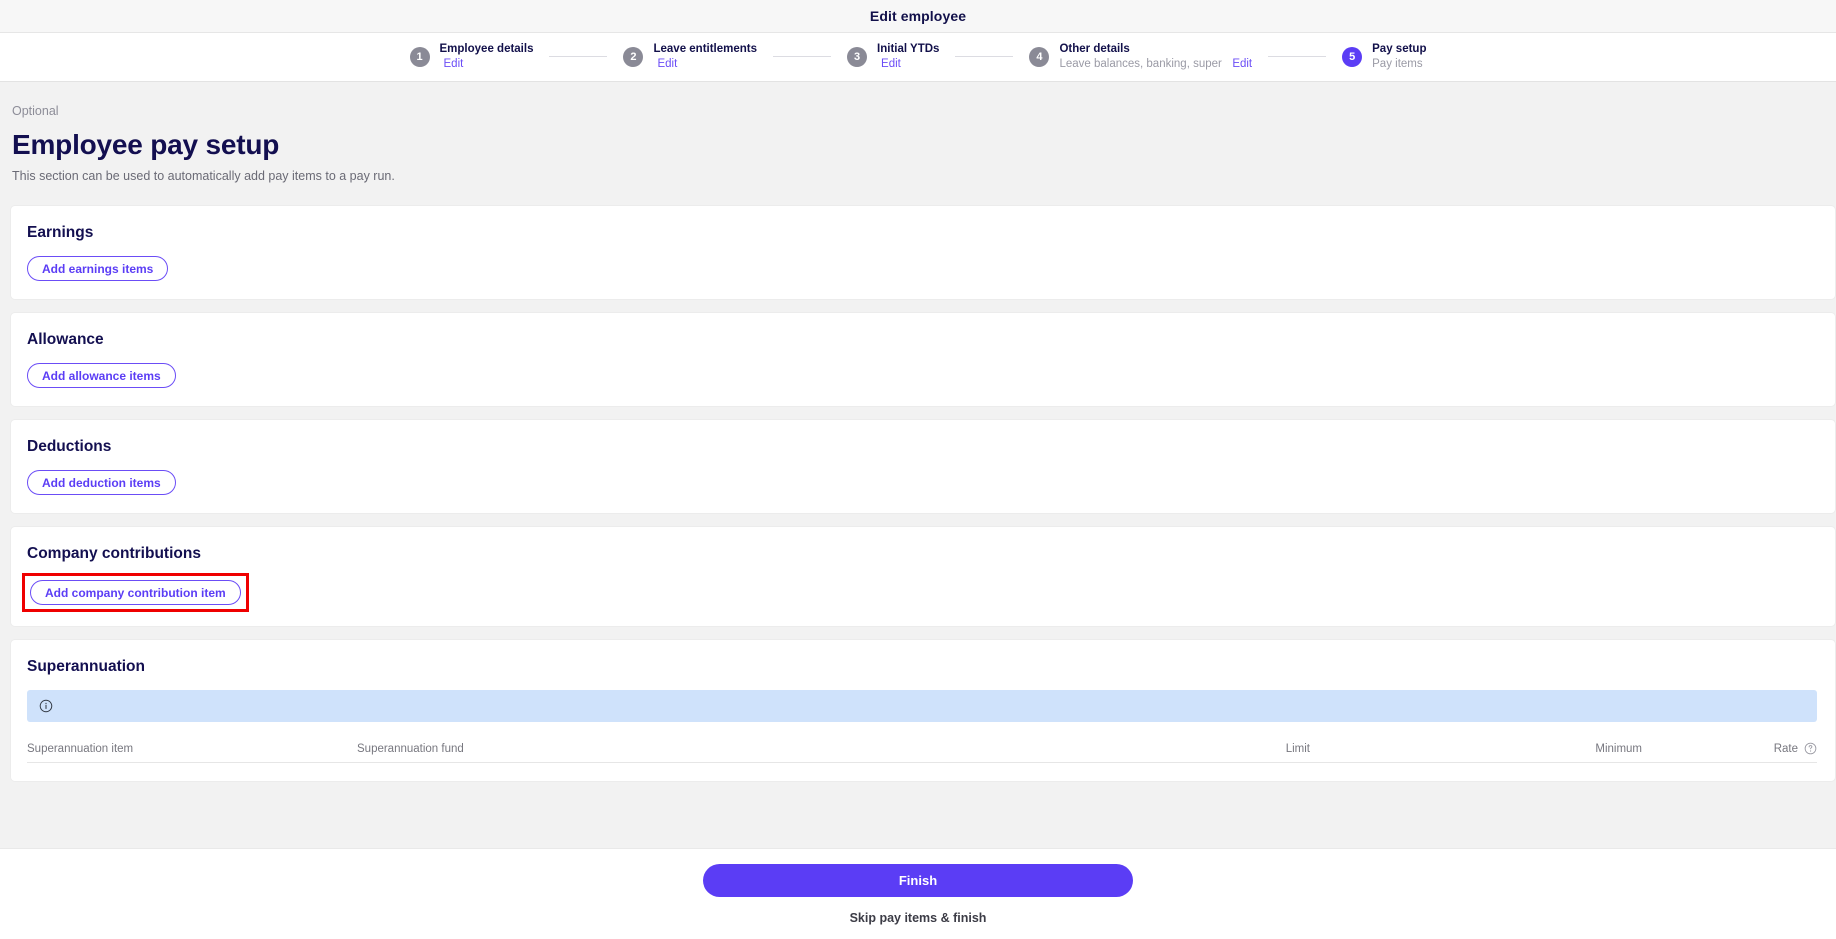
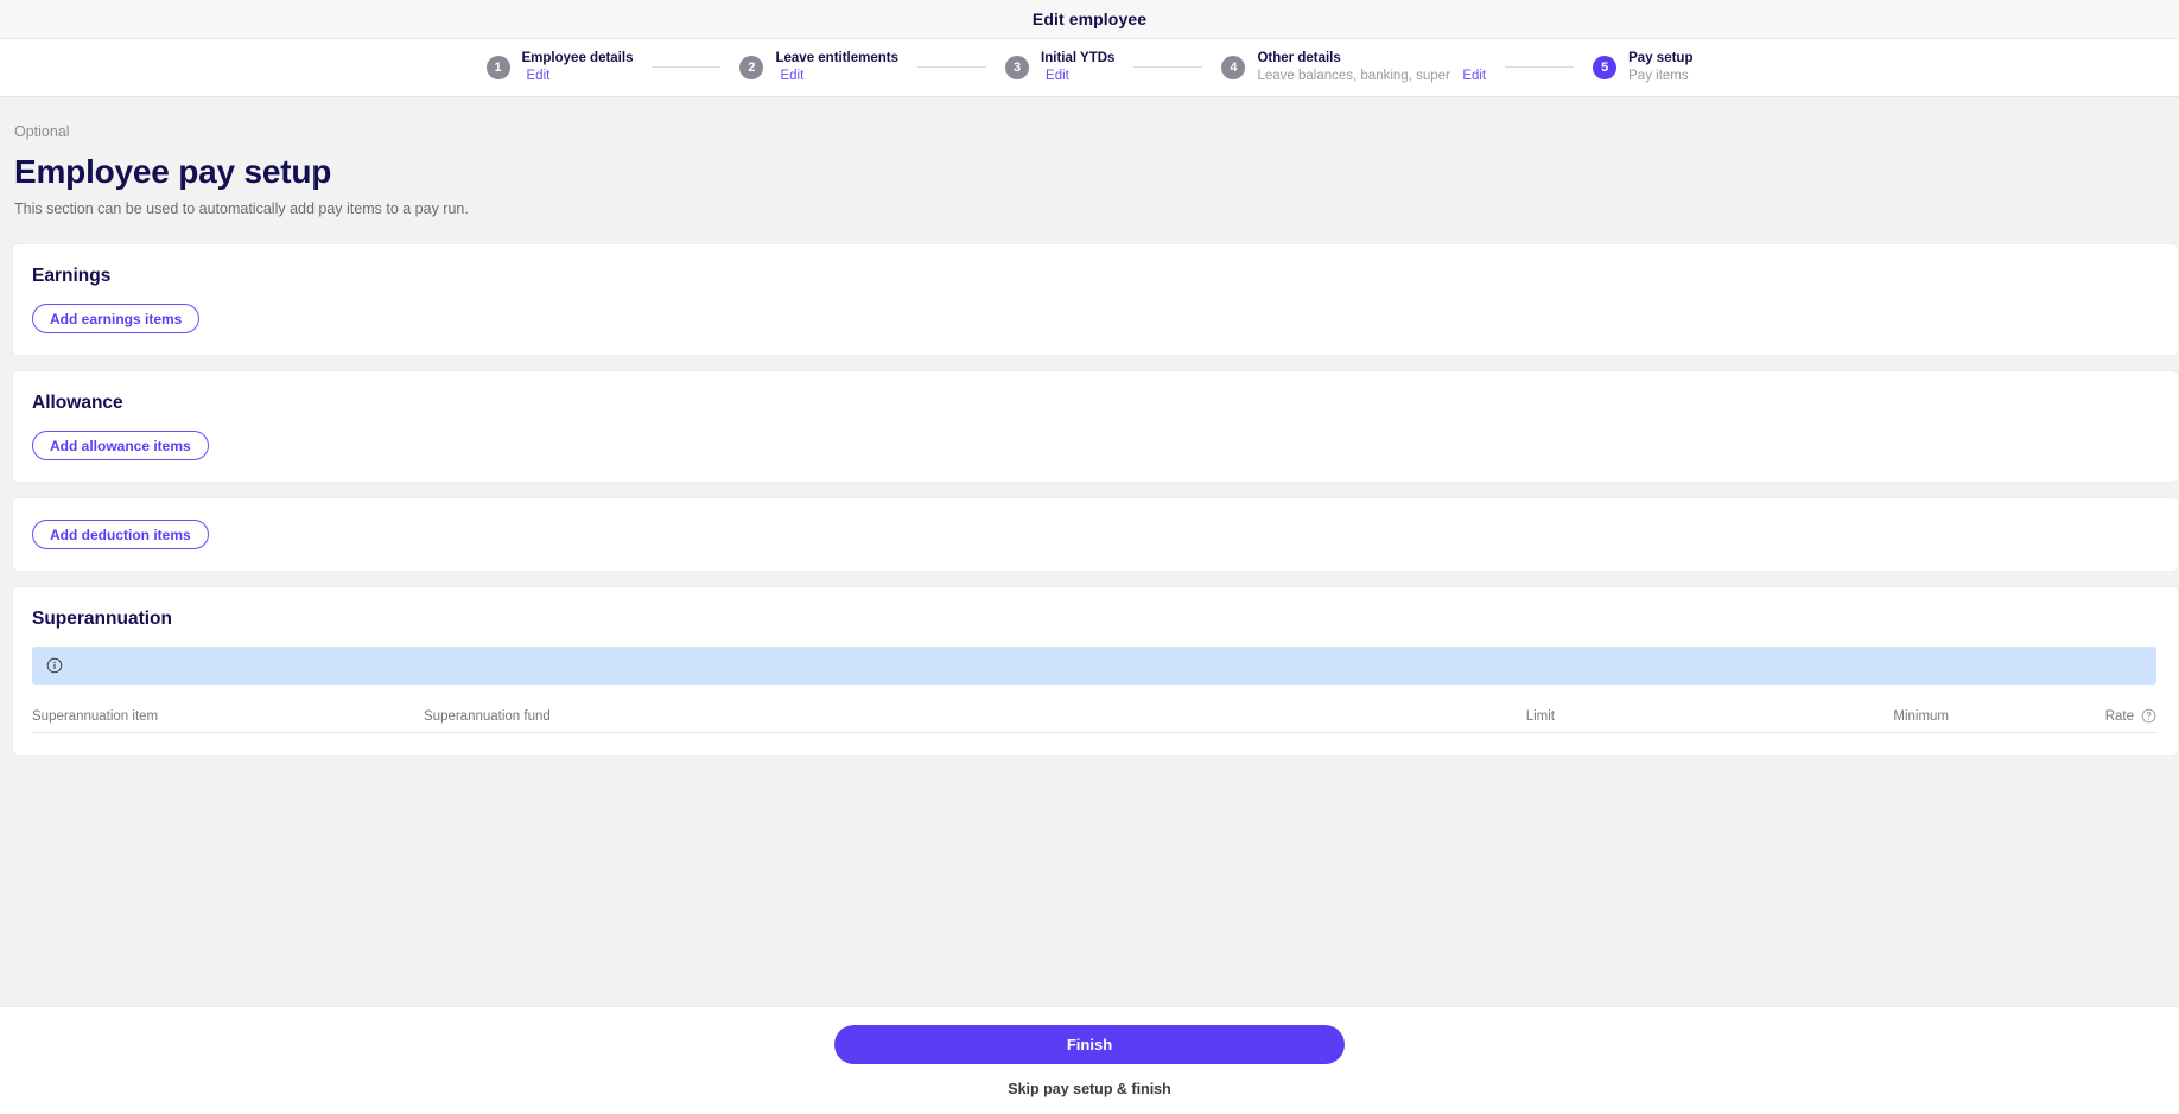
  Edit employee
  1
  Employee details
  Edit
  2
  Leave entitlements
  Edit
  3
  Initial YTDs
  Edit
  4
  Other details
  Leave balances, banking, super Edit
  5
  Pay setup
  Pay items
  Optional
  Employee pay setup
  This section can be used to automatically add pay items to a pay run.
  Earnings
  Add earnings items
  Allowance
  Add allowance items
- Deductions
  Add deduction items
- Company contributions
- Add company contribution item
  Superannuation
  Superannuation item
  Superannuation fund
  Limit
  Minimum
  Rate
  Finish
- Skip pay items & finish
+ Skip pay setup & finish
